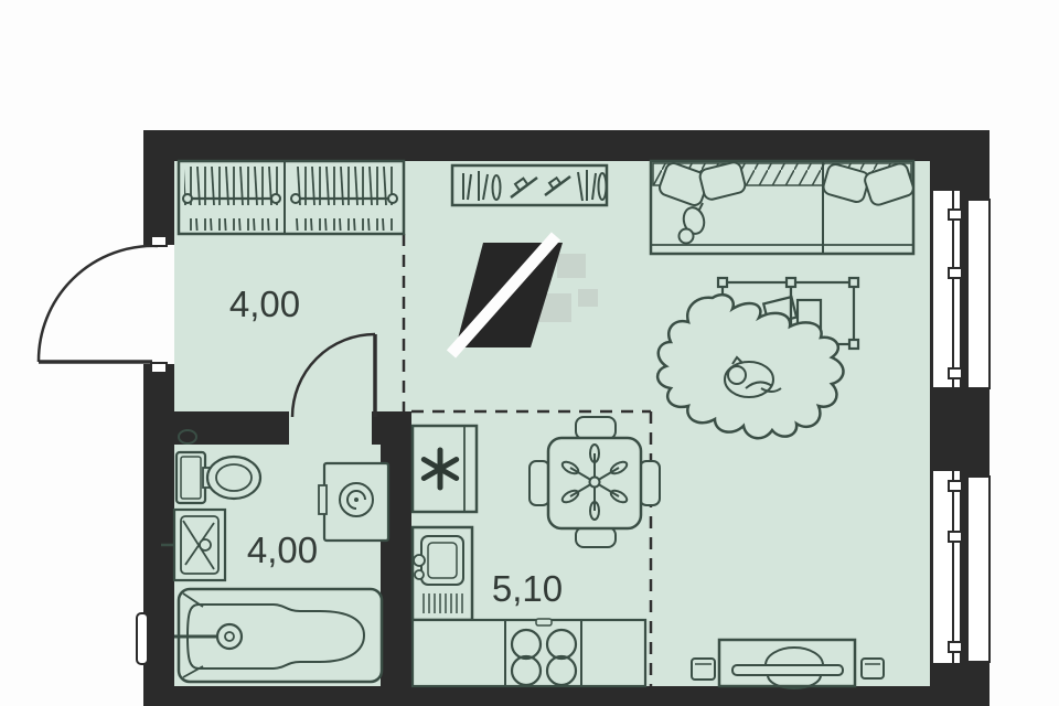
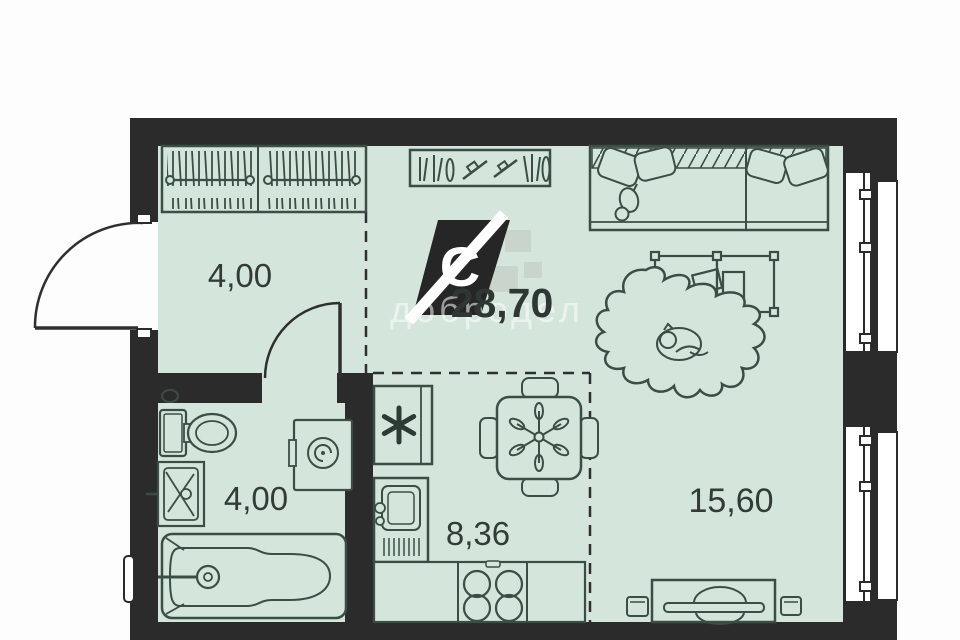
+ C
+ добродел
  4,00
+ 28,70
  4,00
- 5,10
+ 8,36
+ 15,60
